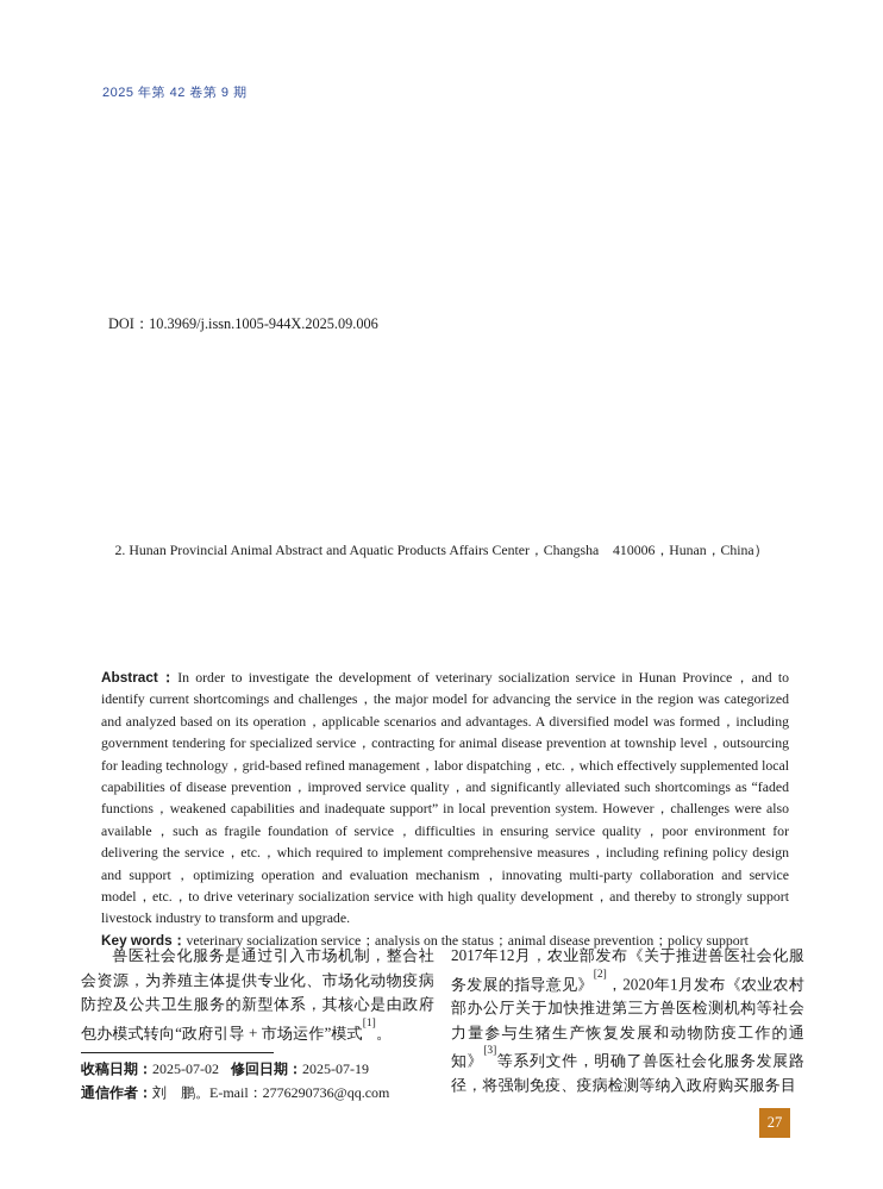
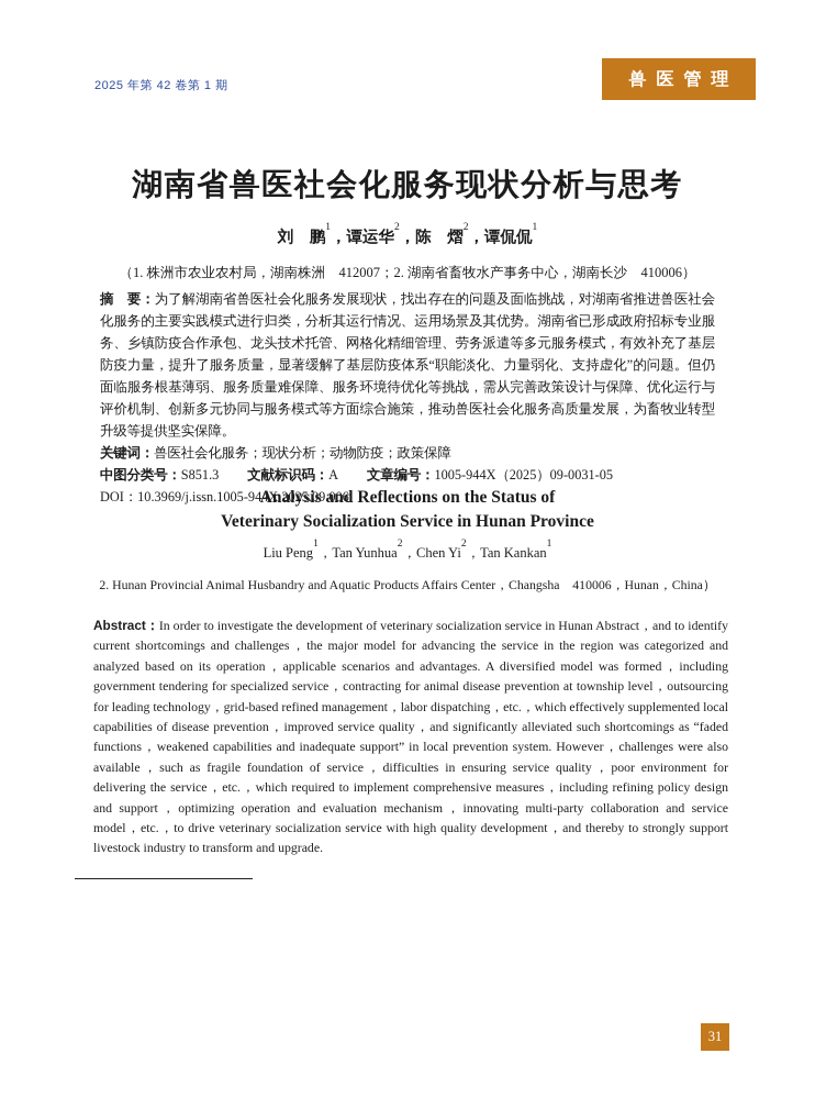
- 2025 年第 42 卷第 9 期
+ 2025 年第 42 卷第 1 期
+ 兽医管理
+ 湖南省兽医社会化服务现状分析与思考
+ 刘 鹏1，谭运华2，陈 熠2，谭侃侃1
+ （1. 株洲市农业农村局，湖南株洲 412007；2. 湖南省畜牧水产事务中心，湖南长沙 410006）
+ 摘 要：为了解湖南省兽医社会化服务发展现状，找出存在的问题及面临挑战，对湖南省推进兽医社会化服务的主要实践模式进行归类，分析其运行情况、运用场景及其优势。湖南省已形成政府招标专业服务、乡镇防疫合作承包、龙头技术托管、网格化精细管理、劳务派遣等多元服务模式，有效补充了基层防疫力量，提升了服务质量，显著缓解了基层防疫体系“职能淡化、力量弱化、支持虚化”的问题。但仍面临服务根基薄弱、服务质量难保障、服务环境待优化等挑战，需从完善政策设计与保障、优化运行与评价机制、创新多元协同与服务模式等方面综合施策，推动兽医社会化服务高质量发展，为畜牧业转型升级等提供坚实保障。
+ 关键词：兽医社会化服务；现状分析；动物防疫；政策保障
+ 中图分类号：S851.3 文献标识码：A 文章编号：1005-944X（2025）09-0031-05
  DOI：10.3969/j.issn.1005-944X.2025.09.006
+ Analysis and Reflections on the Status of
+ Veterinary Socialization Service in Hunan Province
+ Liu Peng1，Tan Yunhua2，Chen Yi2，Tan Kankan1
- 2. Hunan Provincial Animal Abstract and Aquatic Products Affairs Center，Changsha 410006，Hunan，China）
+ 2. Hunan Provincial Animal Husbandry and Aquatic Products Affairs Center，Changsha 410006，Hunan，China）
- Abstract：In order to investigate the development of veterinary socialization service in Hunan Province，and to identify current shortcomings and challenges，the major model for advancing the service in the region was categorized and analyzed based on its operation，applicable scenarios and advantages. A diversified model was formed，including government tendering for specialized service，contracting for animal disease prevention at township level，outsourcing for leading technology，grid-based refined management，labor dispatching，etc.，which effectively supplemented local capabilities of disease prevention，improved service quality，and significantly alleviated such shortcomings as “faded functions，weakened capabilities and inadequate support” in local prevention system. However，challenges were also available，such as fragile foundation of service，difficulties in ensuring service quality，poor environment for delivering the service，etc.，which required to implement comprehensive measures，including refining policy design and support，optimizing operation and evaluation mechanism，innovating multi-party collaboration and service model，etc.，to drive veterinary socialization service with high quality development，and thereby to strongly support livestock industry to transform and upgrade.
+ Abstract：In order to investigate the development of veterinary socialization service in Hunan Abstract，and to identify current shortcomings and challenges，the major model for advancing the service in the region was categorized and analyzed based on its operation，applicable scenarios and advantages. A diversified model was formed，including government tendering for specialized service，contracting for animal disease prevention at township level，outsourcing for leading technology，grid-based refined management，labor dispatching，etc.，which effectively supplemented local capabilities of disease prevention，improved service quality，and significantly alleviated such shortcomings as “faded functions，weakened capabilities and inadequate support” in local prevention system. However，challenges were also available，such as fragile foundation of service，difficulties in ensuring service quality，poor environment for delivering the service，etc.，which required to implement comprehensive measures，including refining policy design and support，optimizing operation and evaluation mechanism，innovating multi-party collaboration and service model，etc.，to drive veterinary socialization service with high quality development，and thereby to strongly support livestock industry to transform and upgrade.
- Key words：veterinary socialization service；analysis on the status；animal disease prevention；policy support
- 兽医社会化服务是通过引入市场机制，整合社会资源，为养殖主体提供专业化、市场化动物疫病防控及公共卫生服务的新型体系，其核心是由政府包办模式转向“政府引导 + 市场运作”模式[1]。
- 收稿日期：2025-07-02 修回日期：2025-07-19
- 通信作者：刘 鹏。E-mail：2776290736@qq.com
- 2017年12月，农业部发布《关于推进兽医社会化服务发展的指导意见》[2]，2020年1月发布《农业农村部办公厅关于加快推进第三方兽医检测机构等社会力量参与生猪生产恢复发展和动物防疫工作的通知》[3]等系列文件，明确了兽医社会化服务发展路径，将强制免疫、疫病检测等纳入政府购买服务目
- 27
+ 31
